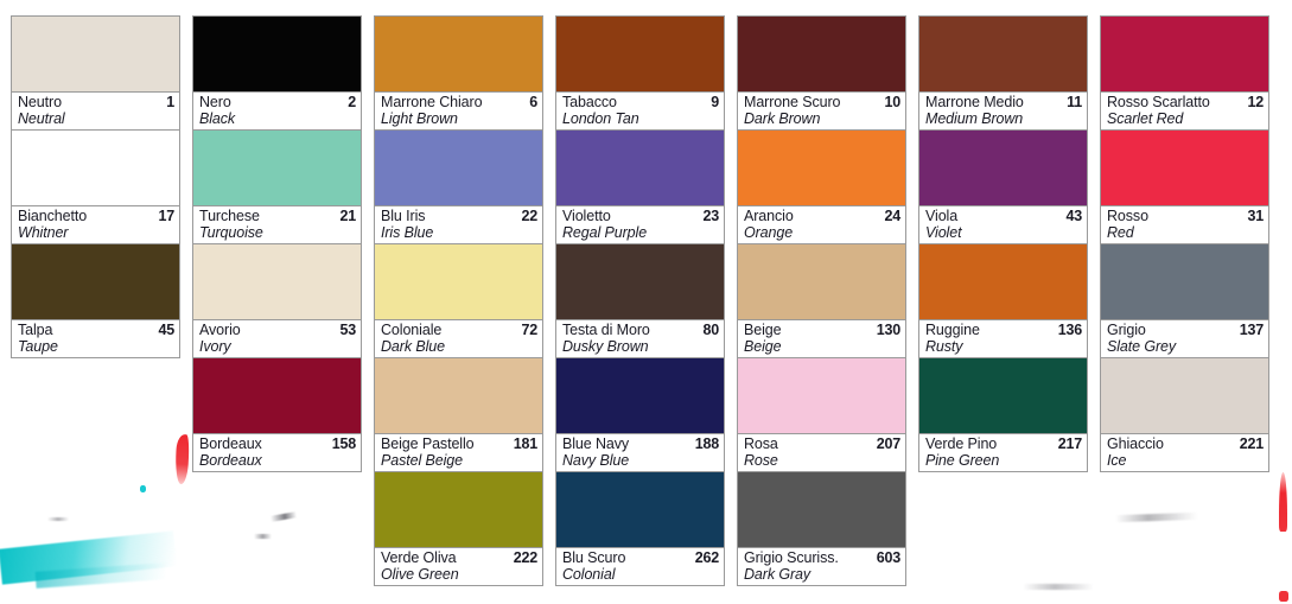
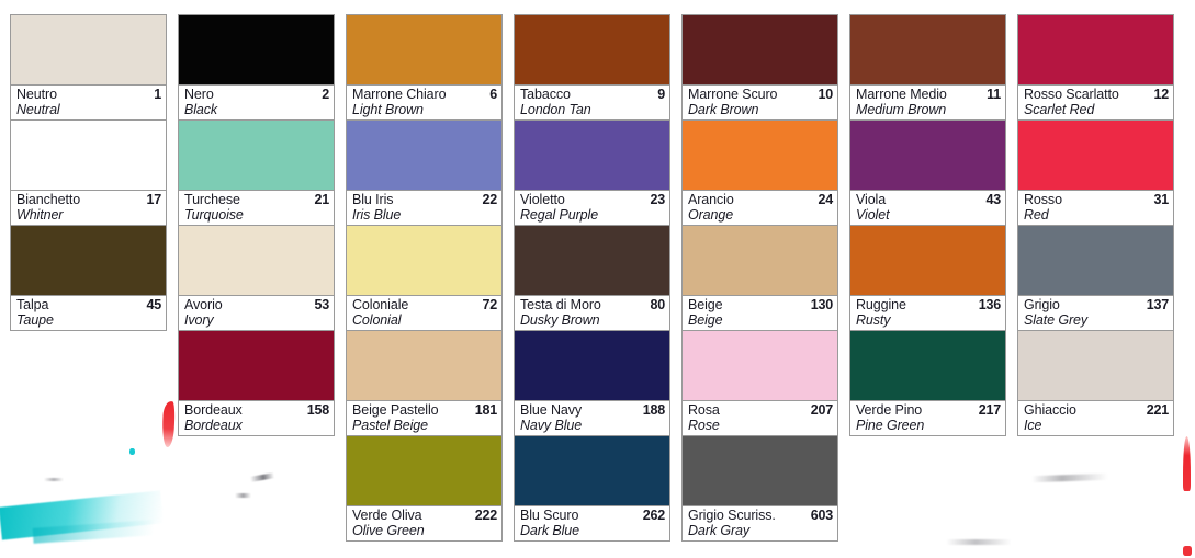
  Neutro
  1
  Neutral
  Bianchetto
  17
  Whitner
  Talpa
  45
  Taupe
  Nero
  2
  Black
  Turchese
  21
  Turquoise
  Avorio
  53
  Ivory
  Bordeaux
  158
  Bordeaux
  Marrone Chiaro
  6
  Light Brown
  Blu Iris
  22
  Iris Blue
  Coloniale
  72
- Dark Blue
+ Colonial
  Beige Pastello
  181
  Pastel Beige
  Verde Oliva
  222
  Olive Green
  Tabacco
  9
  London Tan
  Violetto
  23
  Regal Purple
  Testa di Moro
  80
  Dusky Brown
  Blue Navy
  188
  Navy Blue
  Blu Scuro
  262
- Colonial
+ Dark Blue
  Marrone Scuro
  10
  Dark Brown
  Arancio
  24
  Orange
  Beige
  130
  Beige
  Rosa
  207
  Rose
  Grigio Scuriss.
  603
  Dark Gray
  Marrone Medio
  11
  Medium Brown
  Viola
  43
  Violet
  Ruggine
  136
  Rusty
  Verde Pino
  217
  Pine Green
  Rosso Scarlatto
  12
  Scarlet Red
  Rosso
  31
  Red
  Grigio
  137
  Slate Grey
  Ghiaccio
  221
  Ice
